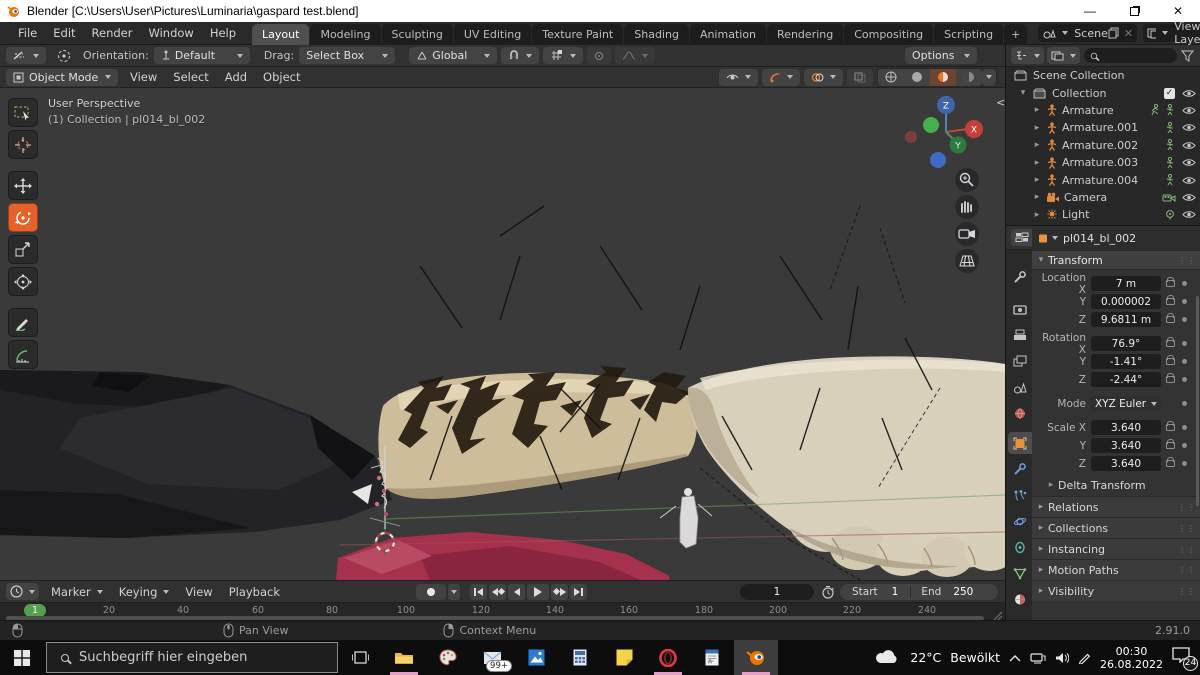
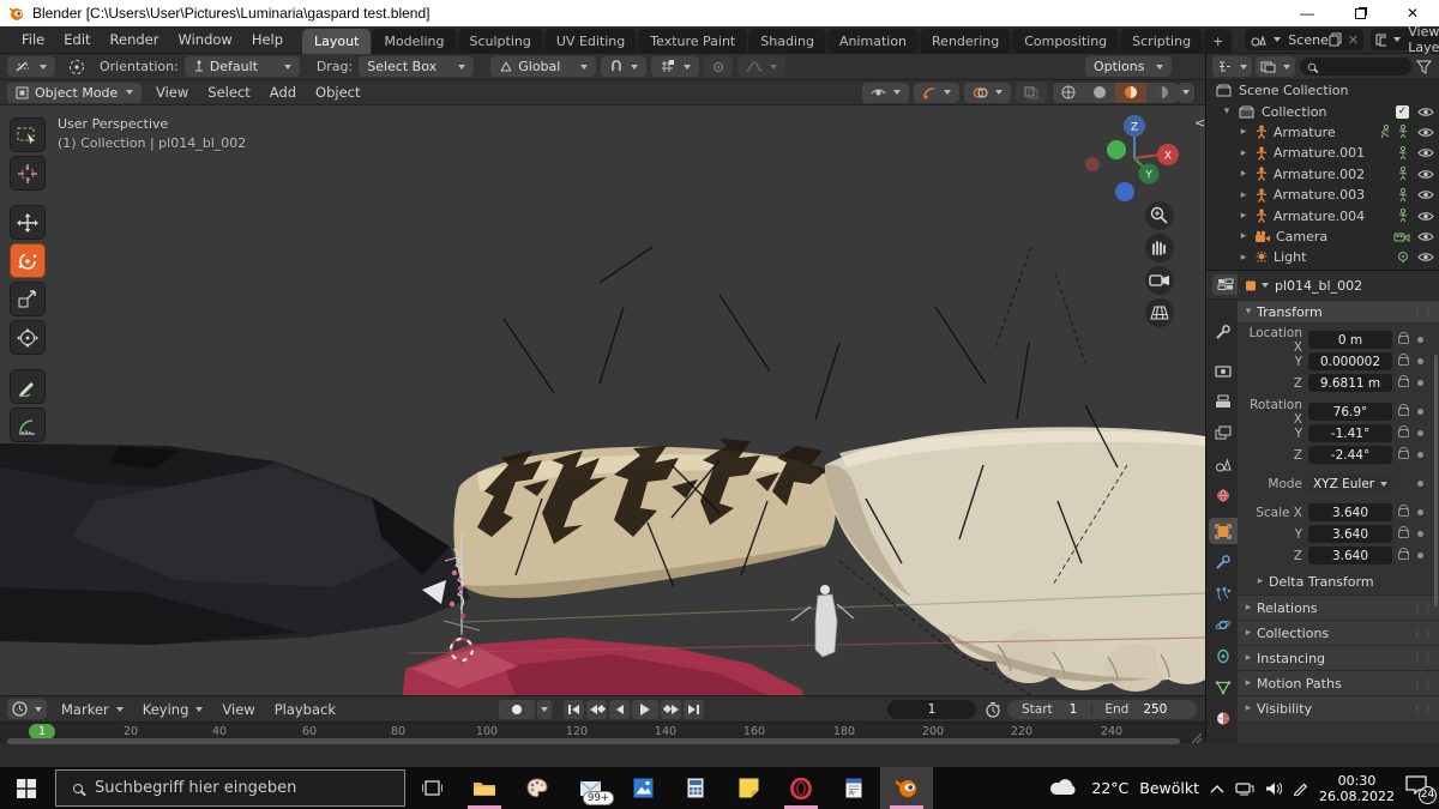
  Blender [C:\Users\User\Pictures\Luminaria\gaspard test.blend]
  —
  ✕
  File
  Edit
  Render
  Window
  Help
  Layout
  Modeling
  Sculpting
  UV Editing
  Texture Paint
  Shading
  Animation
  Rendering
  Compositing
  Scripting
  +
  Scene
  ✕
  View Laye
  Orientation:
  Default
  Drag:
  Select Box
  Global
  Options
  Object Mode
  View
  Select
  Add
  Object
  Z
  X
  Y
  <
  User Perspective
  (1) Collection | pl014_bl_002
  Scene Collection
  ▾
  Collection
  ✓
  ▸
  Armature
  ▸
  Armature.001
  ▸
  Armature.002
  ▸
  Armature.003
  ▸
  Armature.004
  ▸
  Camera
  ▸
  Light
  pl014_bl_002
  ▾
  Transform
  ⋮⋮
  Location X
- 7 m
+ 0 m
  Y
  0.000002
  Z
  9.6811 m
  Rotation X
  76.9°
  Y
  -1.41°
  Z
  -2.44°
  Mode
  XYZ Euler
  Scale X
  3.640
  Y
  3.640
  Z
  3.640
  ▸
  Delta Transform
  ▸
  Relations
  ⋮⋮
  ▸
  Collections
  ⋮⋮
  ▸
  Instancing
  ⋮⋮
  ▸
  Motion Paths
  ⋮⋮
  ▸
  Visibility
  ⋮⋮
  Marker
  Keying
  View
  Playback
  1
  Start
  1
  End
  250
  20
  40
  60
  80
  100
  120
  140
  160
  180
  200
  220
  240
  1
- Pan View
- Context Menu
- 2.91.0
  Suchbegriff hier eingeben
  99+
  22°C
  Bewölkt
  00:30
  26.08.2022
  24
